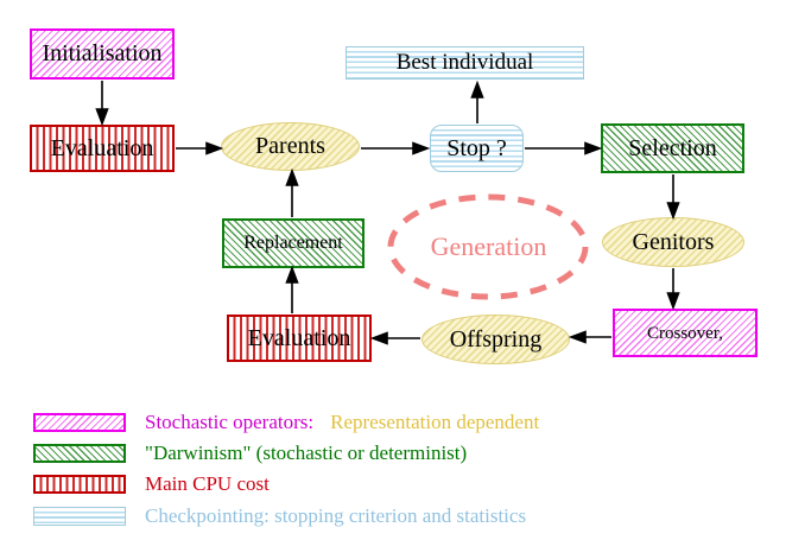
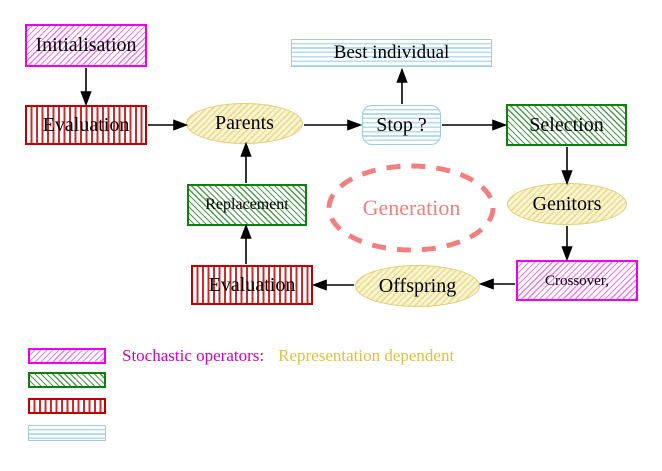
  Initialisation
  Evaluation
  Parents
  Best individual
  Stop ?
  Selection
  Replacement
  Genitors
  Crossover,
  Offspring
  Evaluation
  Generation
  Stochastic operators: Representation dependent
- "Darwinism" (stochastic or determinist)
- Main CPU cost
- Checkpointing: stopping criterion and statistics
